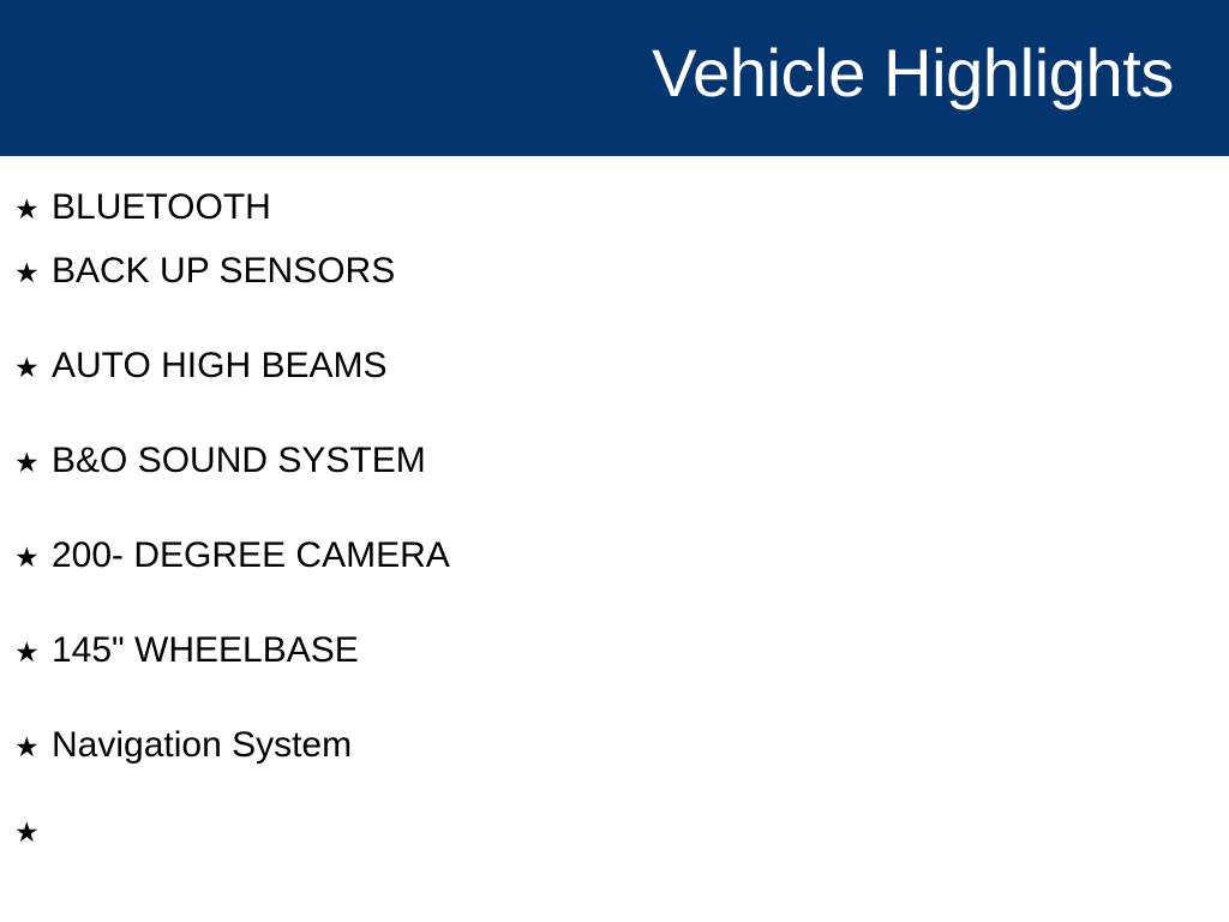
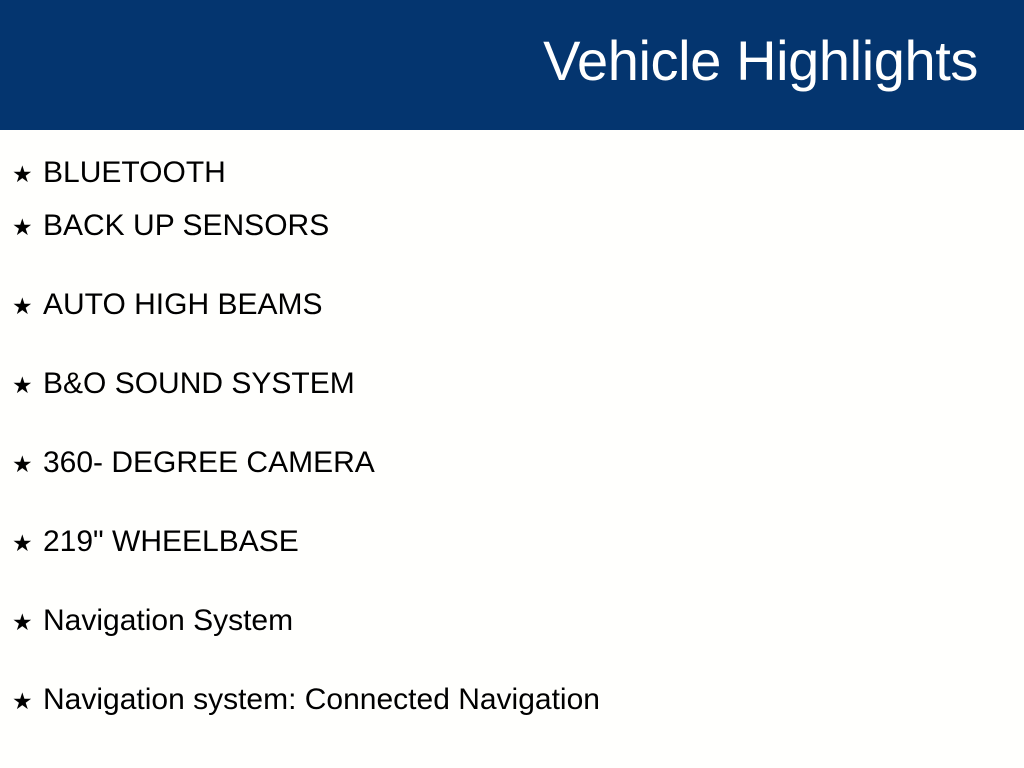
  Vehicle Highlights
  ★
  BLUETOOTH
  ★
  BACK UP SENSORS
  ★
  AUTO HIGH BEAMS
  ★
  B&O SOUND SYSTEM
  ★
- 200- DEGREE CAMERA
+ 360- DEGREE CAMERA
  ★
- 145" WHEELBASE
+ 219" WHEELBASE
  ★
  Navigation System
  ★
+ Navigation system: Connected Navigation
